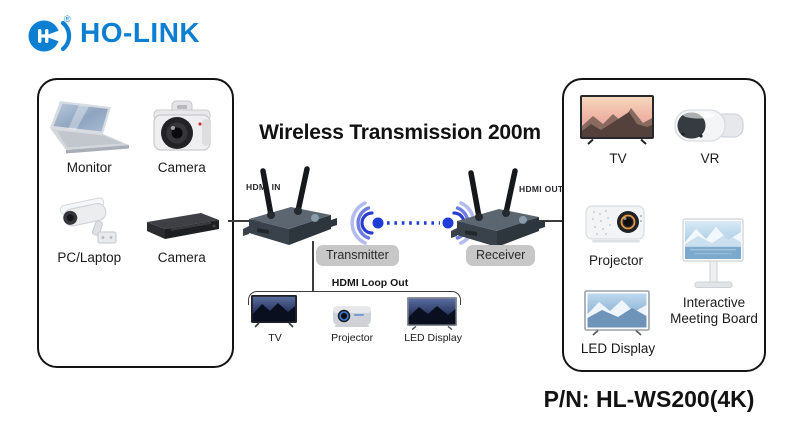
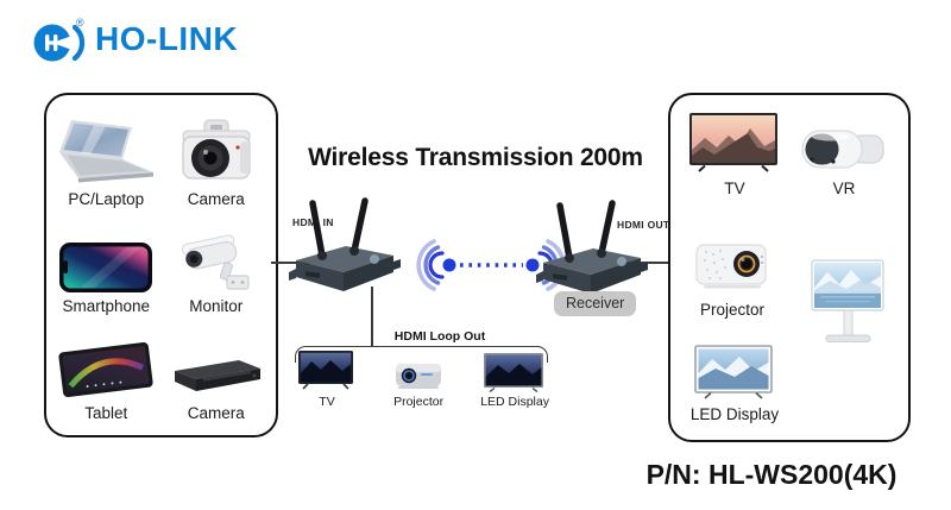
  ®
  HO-LINK
- Monitor
+ PC/Laptop
  Camera
+ Smartphone
- PC/Laptop
+ Monitor
+ Tablet
  Camera
  Wireless Transmission 200m
  HDM IN
  HDMI OUT
- Transmitter
  Receiver
  HDMI Loop Out
  TV
  Projector
  LED Display
  TV
  VR
  Projector
- Interactive Meeting Board
  LED Display
  P/N: HL-WS200(4K)
